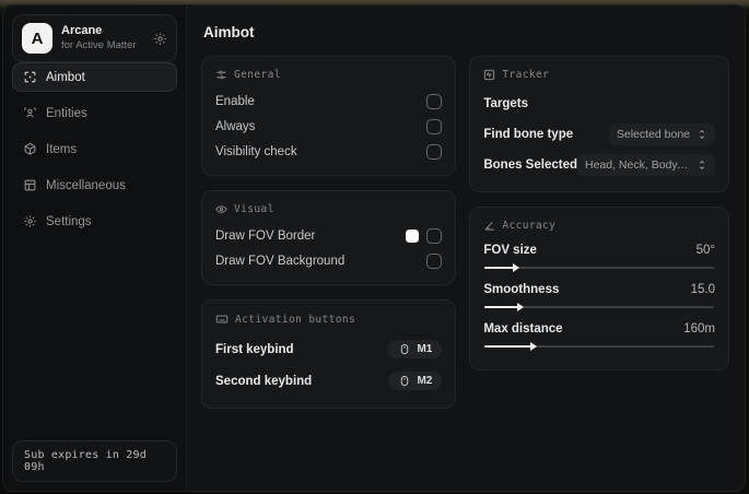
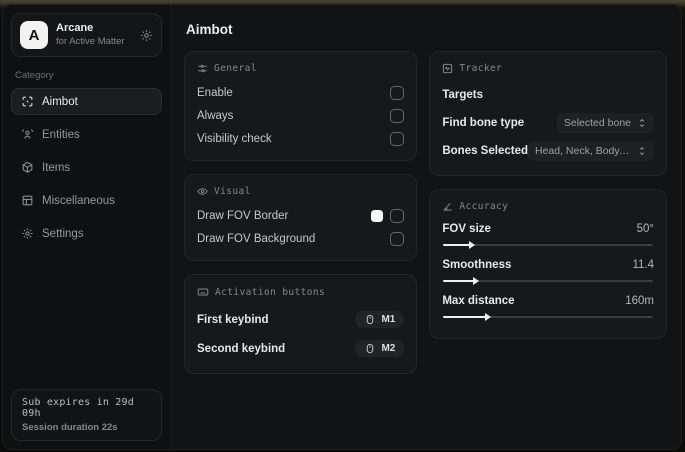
  A
  Arcane
  for Active Matter
+ Category
  Aimbot
  Entities
  Items
  Miscellaneous
  Settings
  Sub expires in 29d 09h
+ Session duration 22s
  Aimbot
  General
  Enable
  Always
  Visibility check
  Visual
  Draw FOV Border
  Draw FOV Background
  Activation buttons
  First keybind
  M1
  Second keybind
  M2
  Tracker
  Targets
  Find bone type
  Selected bone
  Bones Selected
  Head, Neck, Body, P
  Accuracy
  FOV size
  50°
  Smoothness
- 15.0
+ 11.4
  Max distance
  160m
